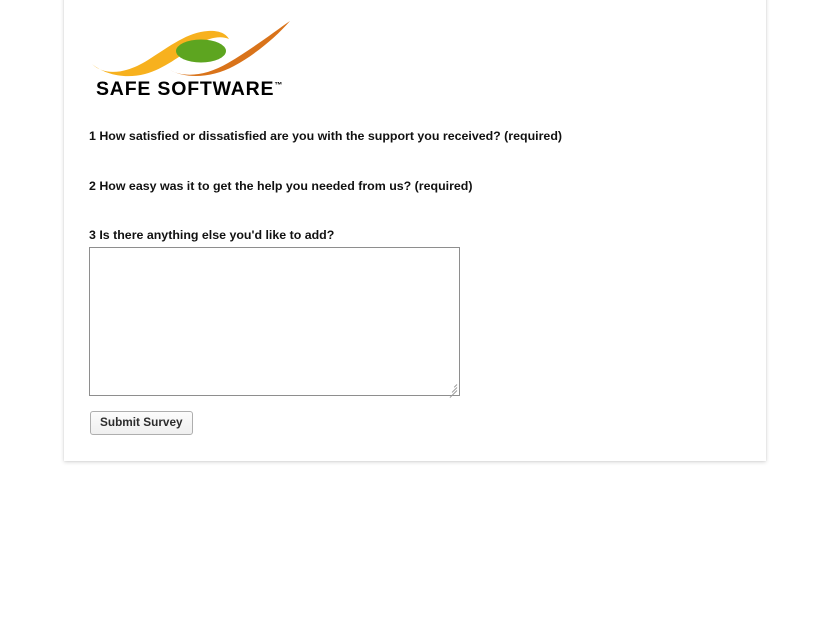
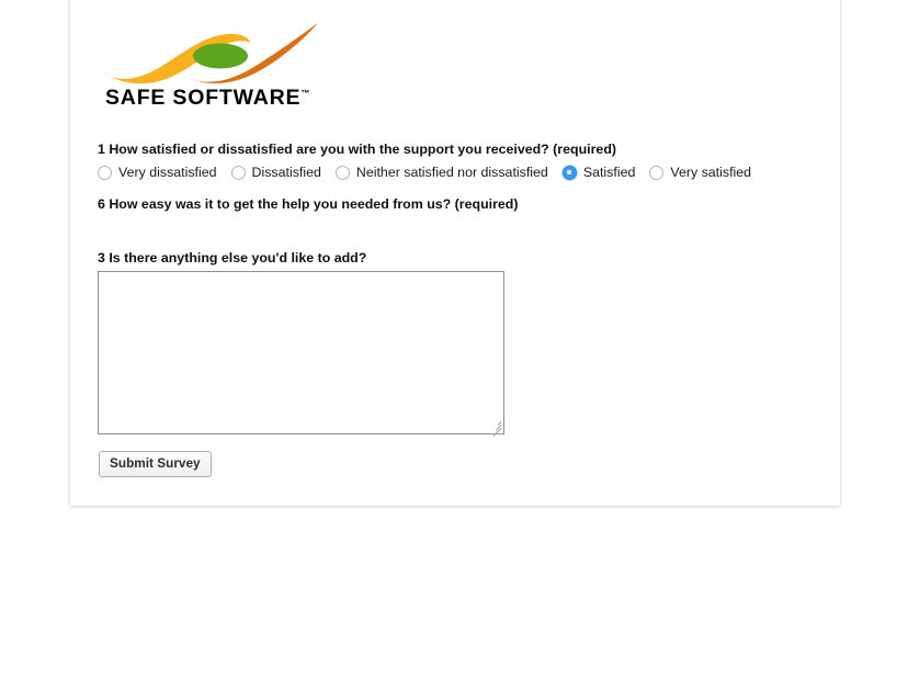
  SAFE SOFTWARE™
  1 How satisfied or dissatisfied are you with the support you received? (required)
+ Very dissatisfied
+ Dissatisfied
+ Neither satisfied nor dissatisfied
+ Satisfied
+ Very satisfied
- 2 How easy was it to get the help you needed from us? (required)
+ 6 How easy was it to get the help you needed from us? (required)
  3 Is there anything else you'd like to add?
  Submit Survey
